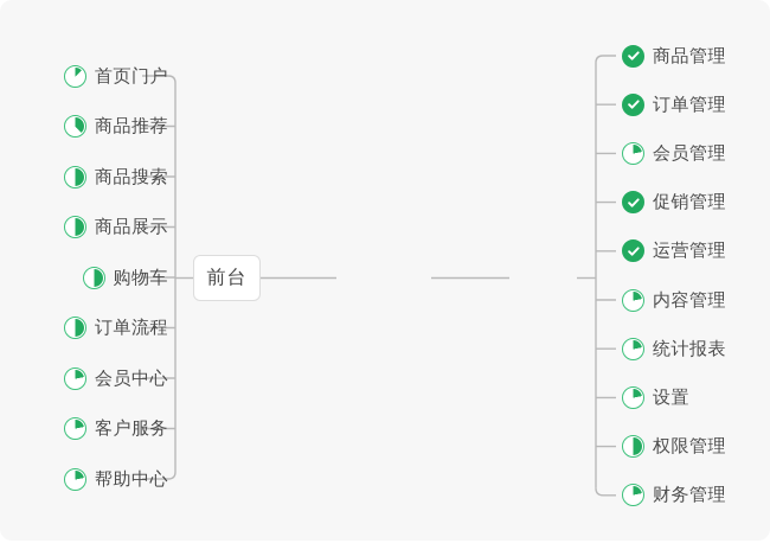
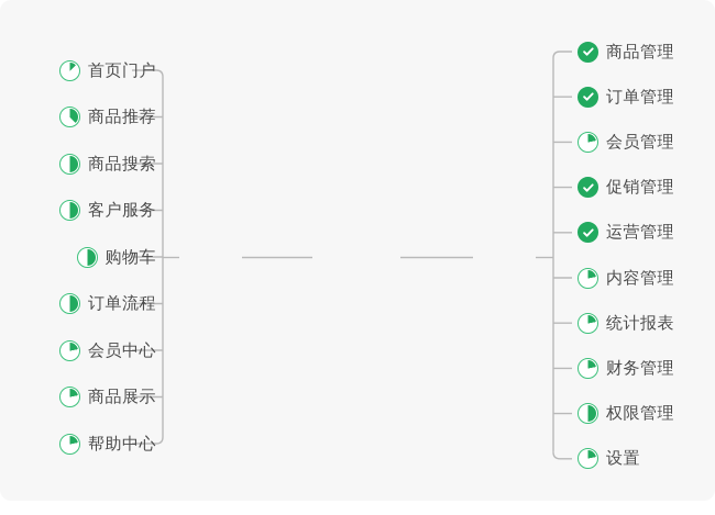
  首页门户
  商品推荐
  商品搜索
- 商品展示
+ 客户服务
  购物车
  订单流程
  会员中心
- 客户服务
+ 商品展示
  帮助中心
  商品管理
  订单管理
  会员管理
  促销管理
  运营管理
  内容管理
  统计报表
- 设置
+ 财务管理
  权限管理
- 财务管理
+ 设置
- 前台
